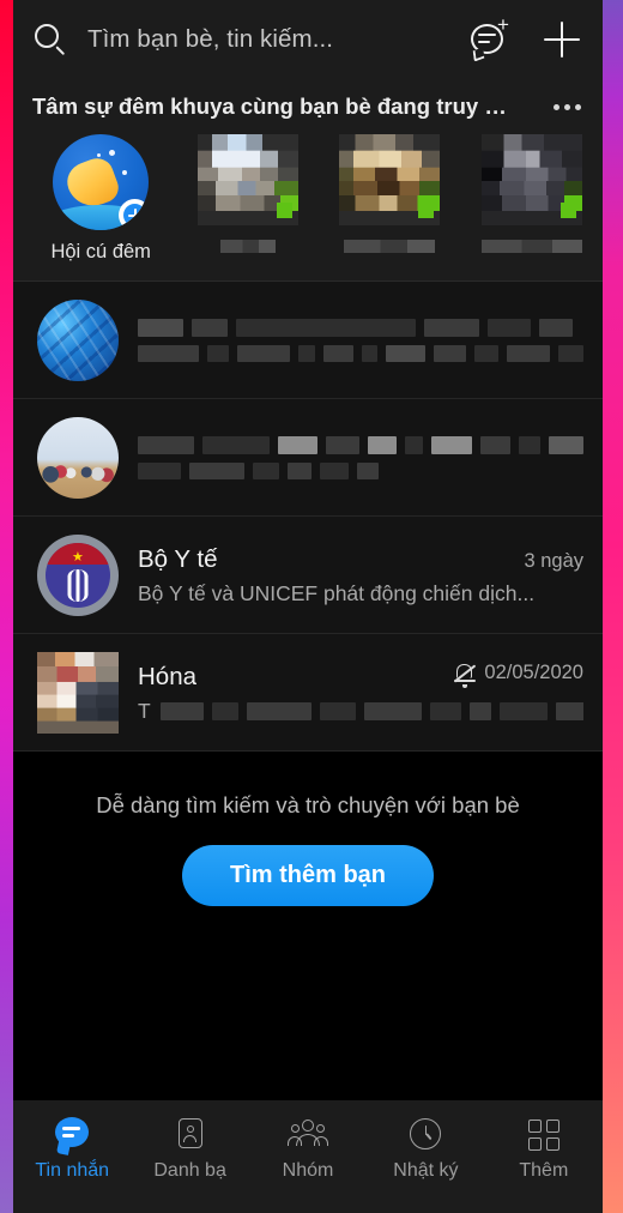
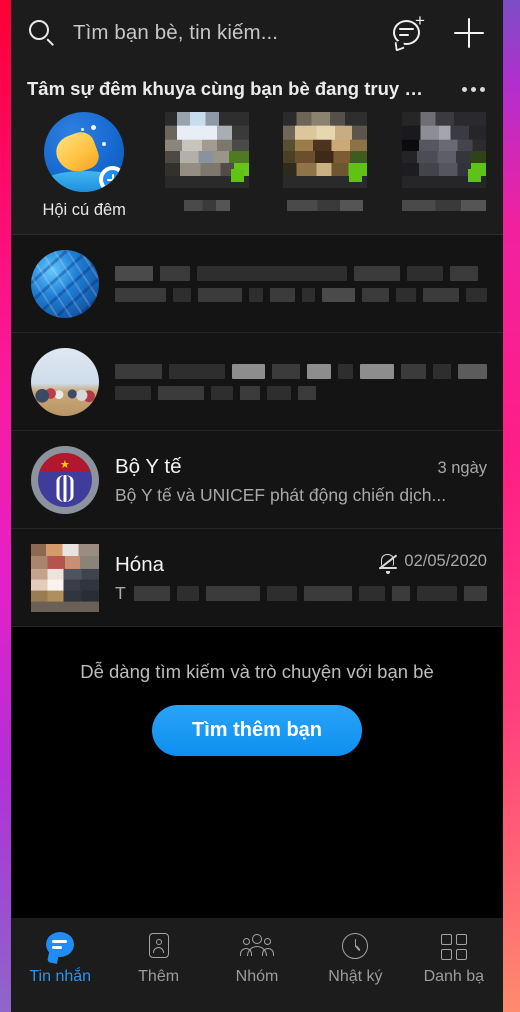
  Tìm bạn bè, tin kiếm...
  +
  Tâm sự đêm khuya cùng bạn bè đang truy c..
  Hội cú đêm
  ★
  Bộ Y tế
  3 ngày
  Bộ Y tế và UNICEF phát động chiến dịch...
  Hóna
  02/05/2020
  T
  Dễ dàng tìm kiếm và trò chuyện với bạn bè
  Tìm thêm bạn
  Tin nhắn
- Danh bạ
+ Thêm
  Nhóm
  Nhật ký
- Thêm
+ Danh bạ
